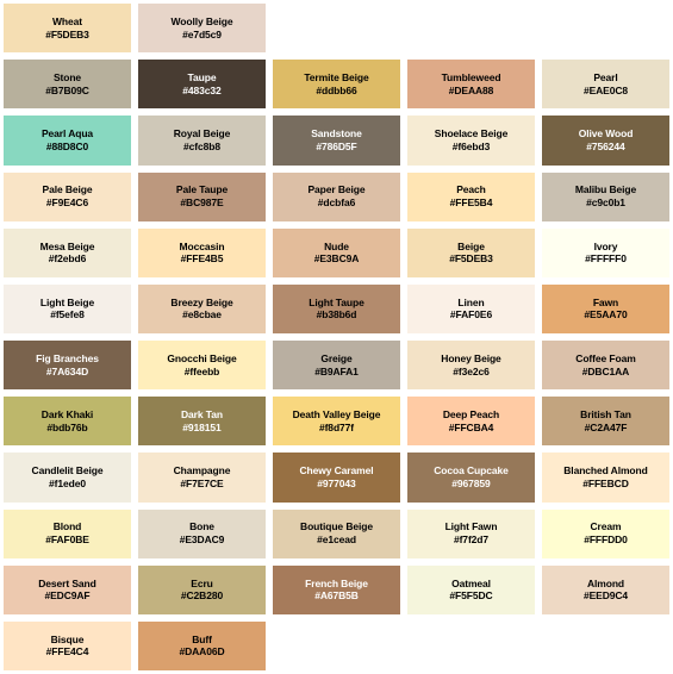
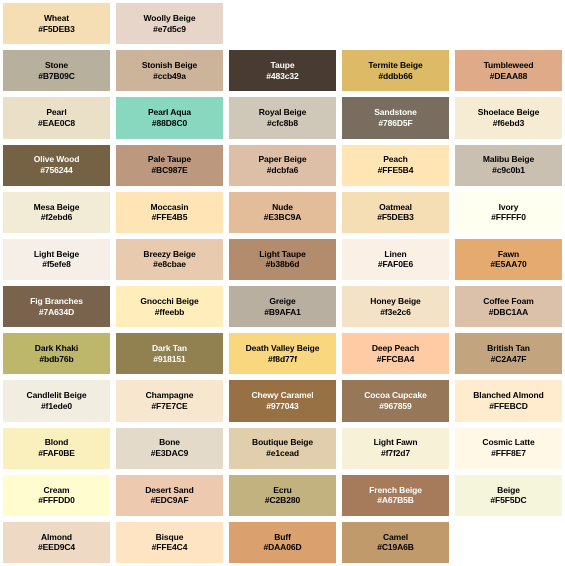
  Wheat
  #F5DEB3
  Woolly Beige
  #e7d5c9
  Stone
  #B7B09C
+ Stonish Beige
+ #ccb49a
  Taupe
  #483c32
  Termite Beige
  #ddbb66
  Tumbleweed
  #DEAA88
  Pearl
  #EAE0C8
  Pearl Aqua
  #88D8C0
  Royal Beige
  #cfc8b8
  Sandstone
  #786D5F
  Shoelace Beige
  #f6ebd3
  Olive Wood
  #756244
- Pale Beige
- #F9E4C6
  Pale Taupe
  #BC987E
  Paper Beige
  #dcbfa6
  Peach
  #FFE5B4
  Malibu Beige
  #c9c0b1
  Mesa Beige
  #f2ebd6
  Moccasin
  #FFE4B5
  Nude
  #E3BC9A
- Beige
+ Oatmeal
  #F5DEB3
  Ivory
  #FFFFF0
  Light Beige
  #f5efe8
  Breezy Beige
  #e8cbae
  Light Taupe
  #b38b6d
  Linen
  #FAF0E6
  Fawn
  #E5AA70
  Fig Branches
  #7A634D
  Gnocchi Beige
  #ffeebb
  Greige
  #B9AFA1
  Honey Beige
  #f3e2c6
  Coffee Foam
  #DBC1AA
  Dark Khaki
  #bdb76b
  Dark Tan
  #918151
  Death Valley Beige
  #f8d77f
  Deep Peach
  #FFCBA4
  British Tan
  #C2A47F
  Candlelit Beige
  #f1ede0
  Champagne
  #F7E7CE
  Chewy Caramel
  #977043
  Cocoa Cupcake
  #967859
  Blanched Almond
  #FFEBCD
  Blond
  #FAF0BE
  Bone
  #E3DAC9
  Boutique Beige
  #e1cead
  Light Fawn
  #f7f2d7
+ Cosmic Latte
+ #FFF8E7
  Cream
  #FFFDD0
  Desert Sand
  #EDC9AF
  Ecru
  #C2B280
  French Beige
  #A67B5B
- Oatmeal
+ Beige
  #F5F5DC
  Almond
  #EED9C4
  Bisque
  #FFE4C4
  Buff
  #DAA06D
+ Camel
+ #C19A6B
